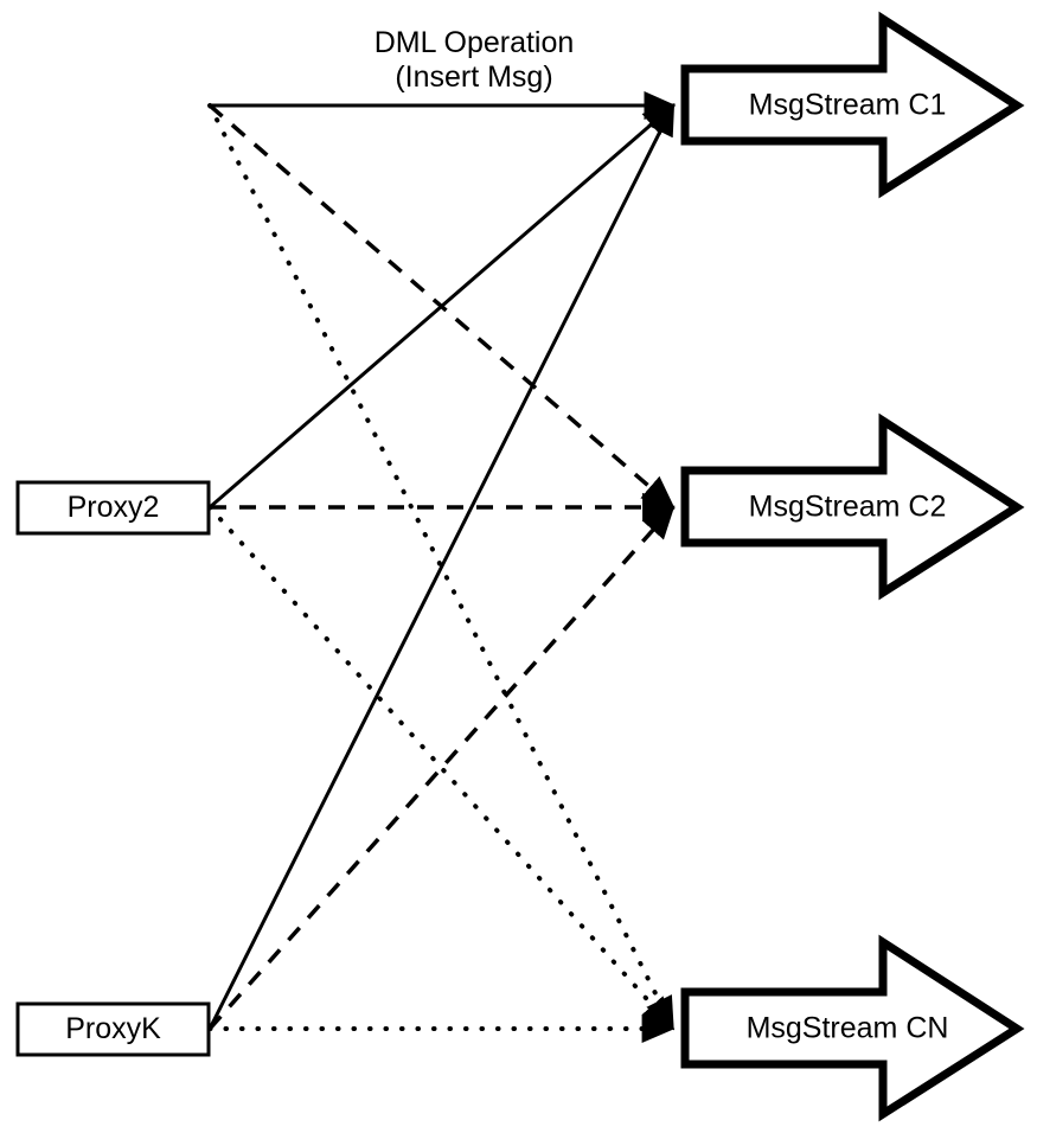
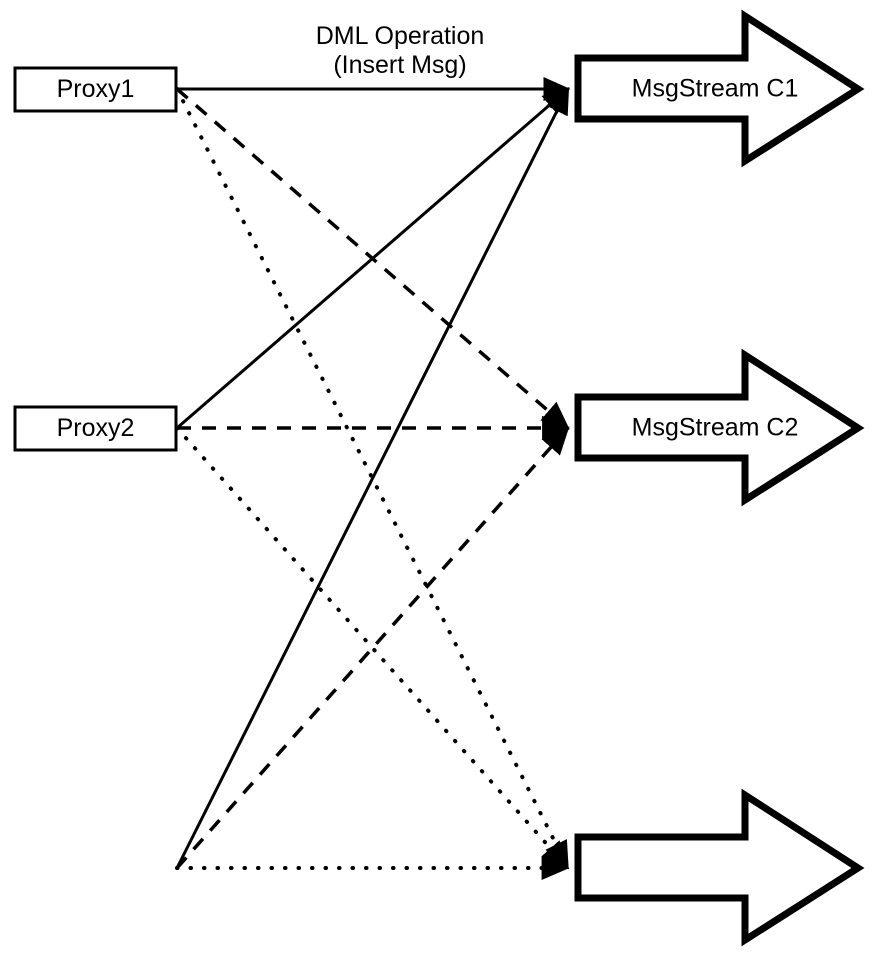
+ Proxy1
  Proxy2
- ProxyK
  MsgStream C1
  MsgStream C2
- MsgStream CN
  DML Operation
  (Insert Msg)
